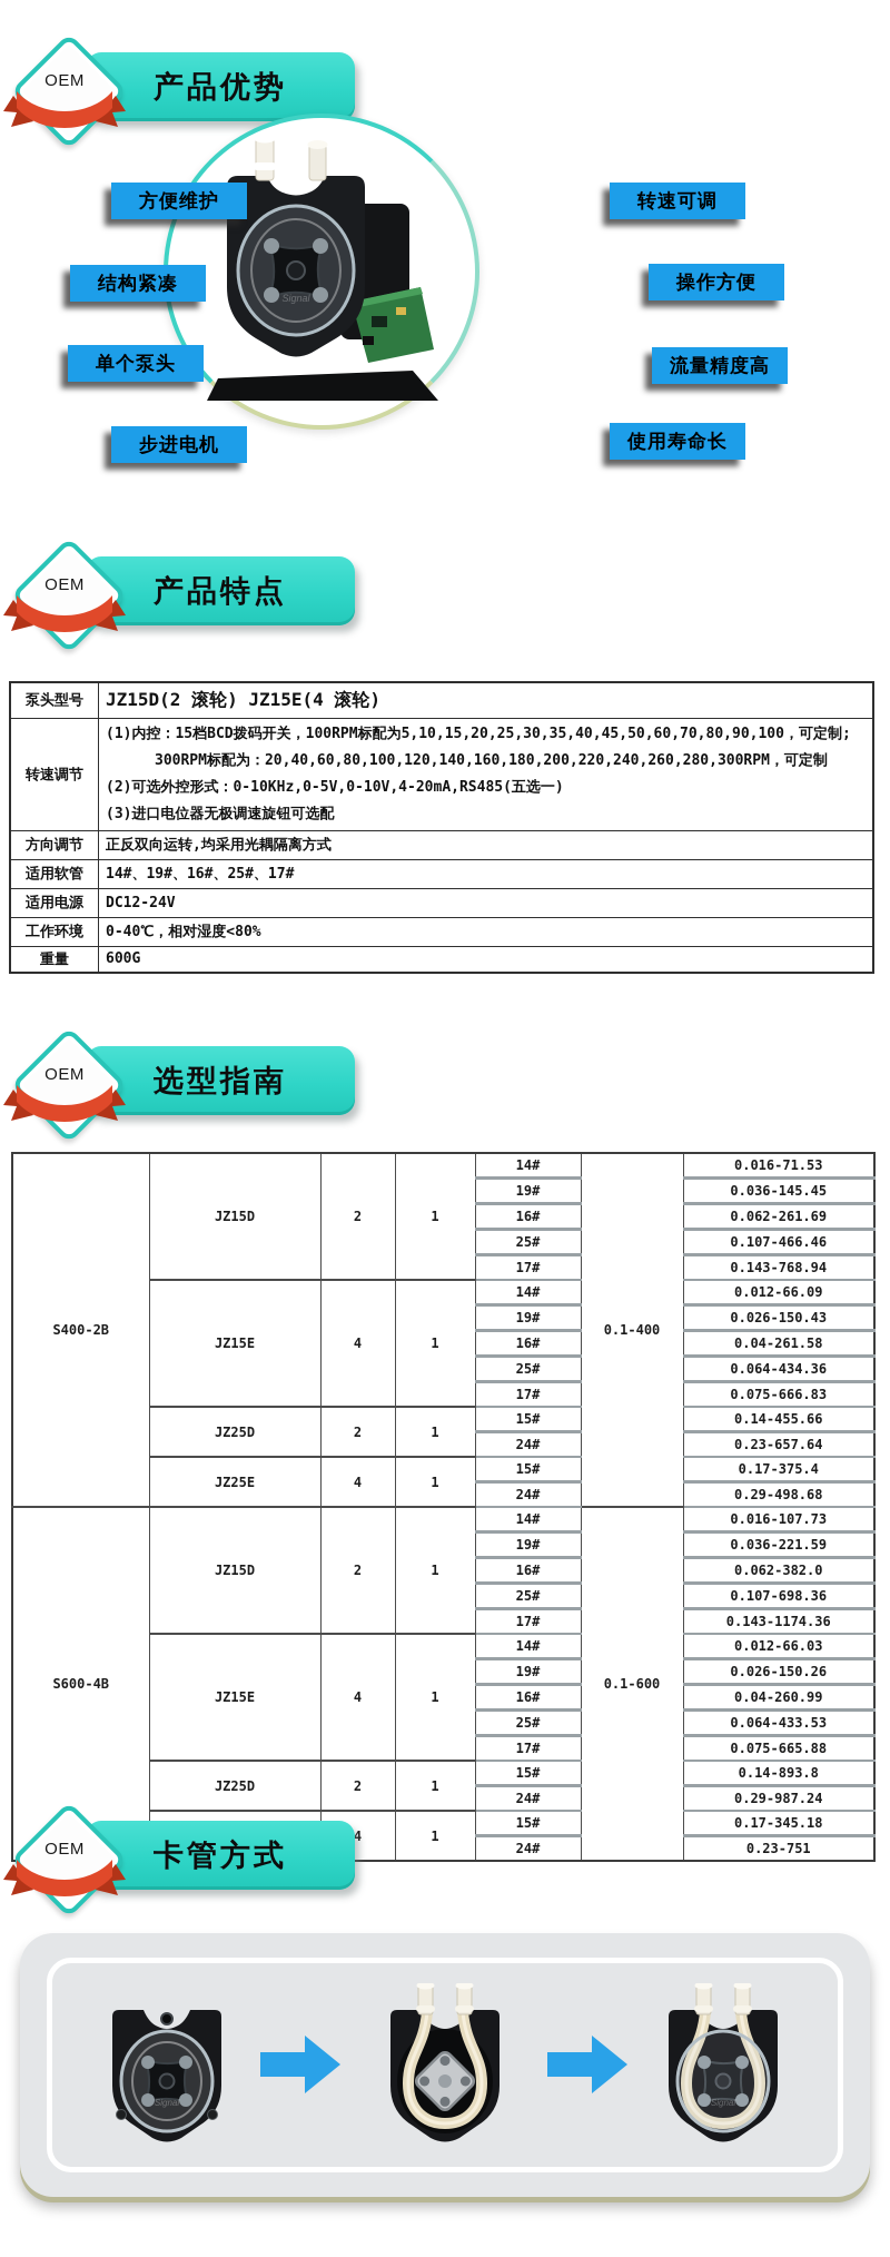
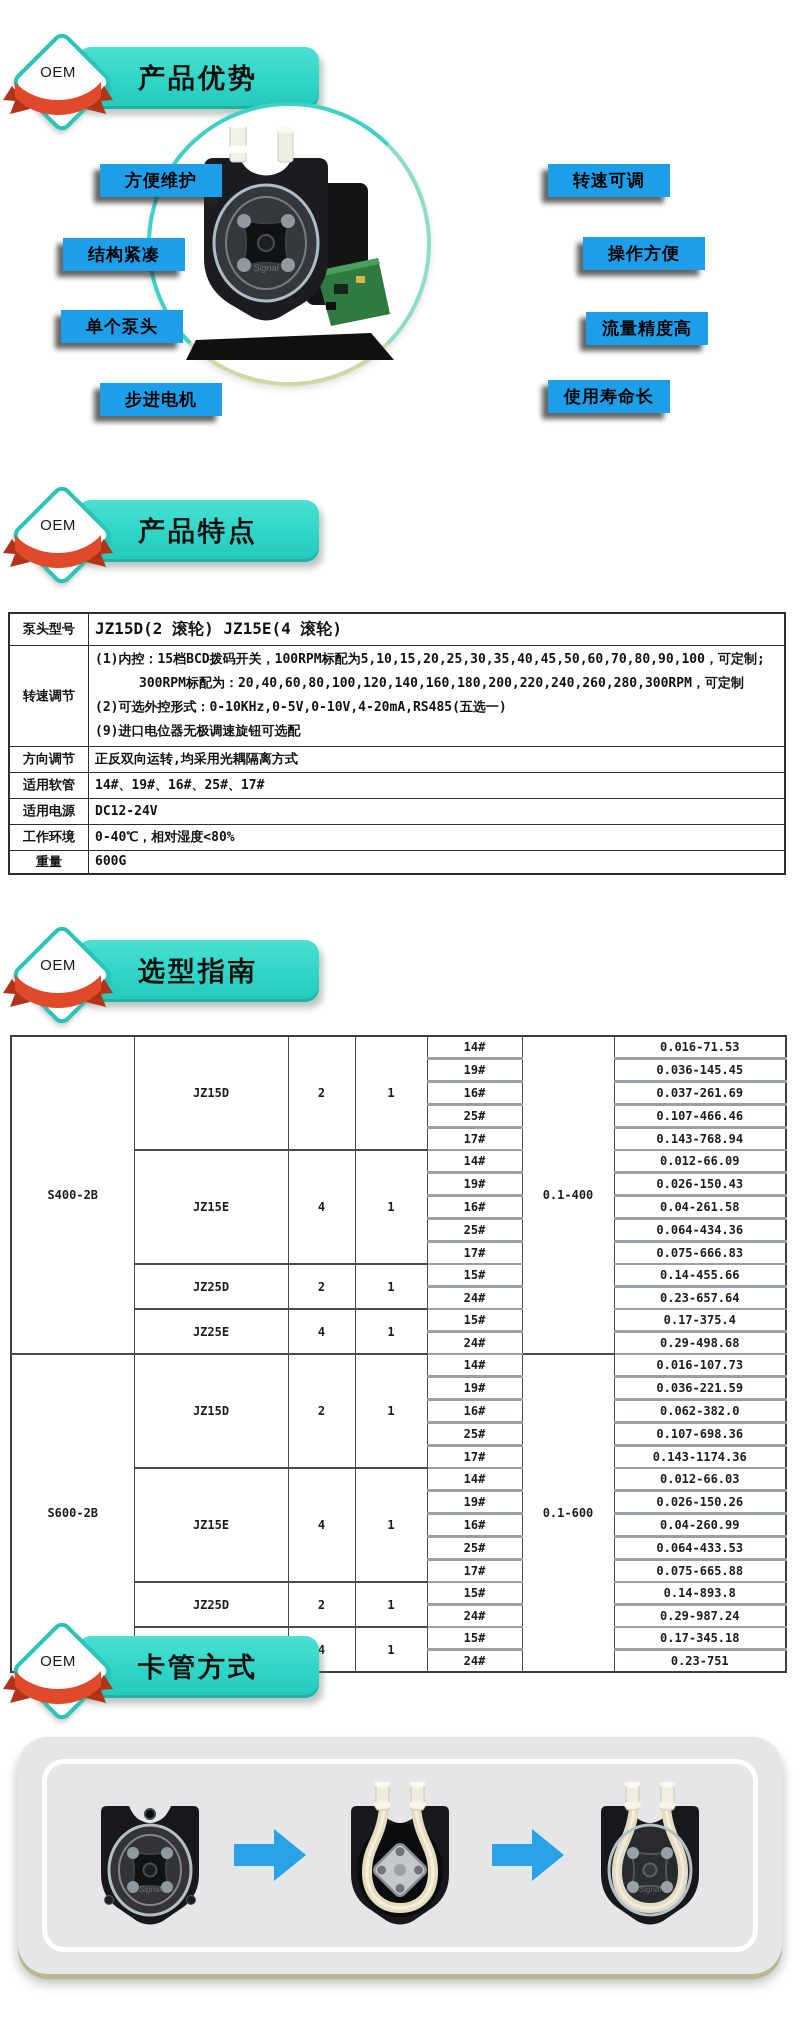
  产品优势
  OEM
  Signal
  方便维护
  结构紧凑
  单个泵头
  步进电机
  转速可调
  操作方便
  流量精度高
  使用寿命长
  产品特点
  OEM
  泵头型号	JZ15D(2 滚轮) JZ15E(4 滚轮)
- 转速调节	(1)内控：15档BCD拨码开关，100RPM标配为5,10,15,20,25,30,35,40,45,50,60,70,80,90,100，可定制; 300RPM标配为：20,40,60,80,100,120,140,160,180,200,220,240,260,280,300RPM，可定制 (2)可选外控形式：0-10KHz,0-5V,0-10V,4-20mA,RS485(五选一) (3)进口电位器无极调速旋钮可选配
+ 转速调节	(1)内控：15档BCD拨码开关，100RPM标配为5,10,15,20,25,30,35,40,45,50,60,70,80,90,100，可定制; 300RPM标配为：20,40,60,80,100,120,140,160,180,200,220,240,260,280,300RPM，可定制 (2)可选外控形式：0-10KHz,0-5V,0-10V,4-20mA,RS485(五选一) (9)进口电位器无极调速旋钮可选配
  方向调节	正反双向运转,均采用光耦隔离方式
  适用软管	14#、19#、16#、25#、17#
  适用电源	DC12-24V
  工作环境	0-40℃，相对湿度<80%
  重量	600G
  选型指南
  OEM
  S400-2B	JZ15D	2	1	14#	0.1-400	0.016-71.53
  19#	0.036-145.45
- 16#	0.062-261.69
+ 16#	0.037-261.69
  25#	0.107-466.46
  17#	0.143-768.94
  JZ15E	4	1	14#	0.012-66.09
  19#	0.026-150.43
  16#	0.04-261.58
  25#	0.064-434.36
  17#	0.075-666.83
  JZ25D	2	1	15#	0.14-455.66
  24#	0.23-657.64
  JZ25E	4	1	15#	0.17-375.4
  24#	0.29-498.68
- S600-4B	JZ15D	2	1	14#	0.1-600	0.016-107.73
+ S600-2B	JZ15D	2	1	14#	0.1-600	0.016-107.73
  19#	0.036-221.59
  16#	0.062-382.0
  25#	0.107-698.36
  17#	0.143-1174.36
  JZ15E	4	1	14#	0.012-66.03
  19#	0.026-150.26
  16#	0.04-260.99
  25#	0.064-433.53
  17#	0.075-665.88
  JZ25D	2	1	15#	0.14-893.8
  24#	0.29-987.24
  	4	1	15#	0.17-345.18
  24#	0.23-751
  卡管方式
  OEM
  Signal
  Signal
